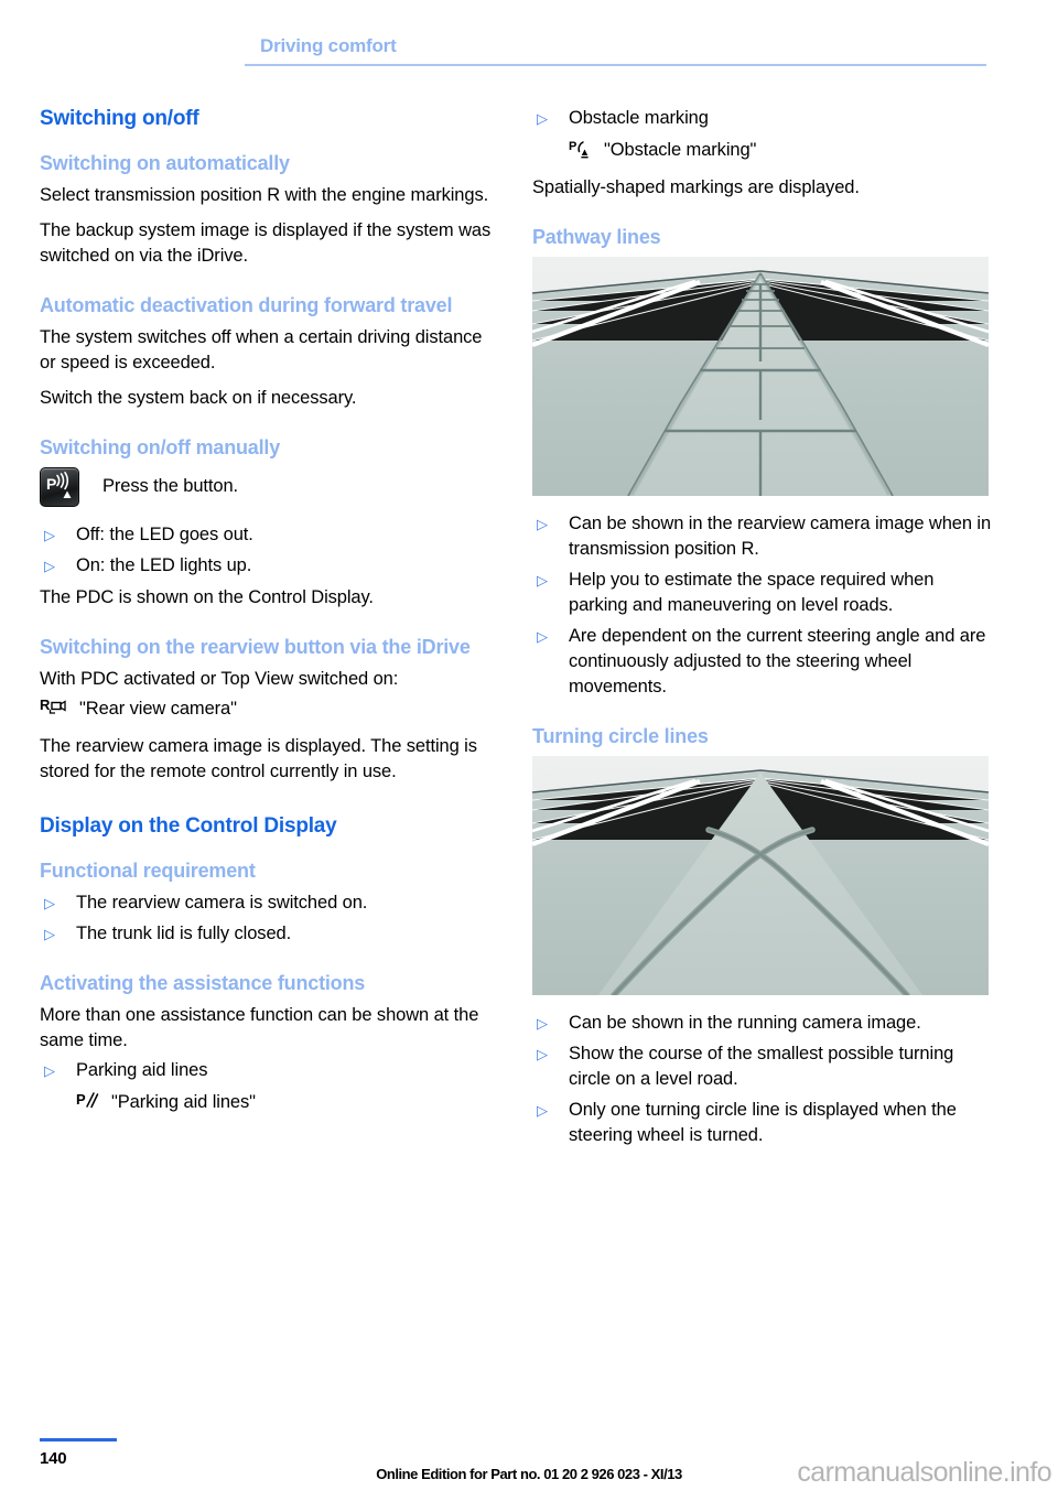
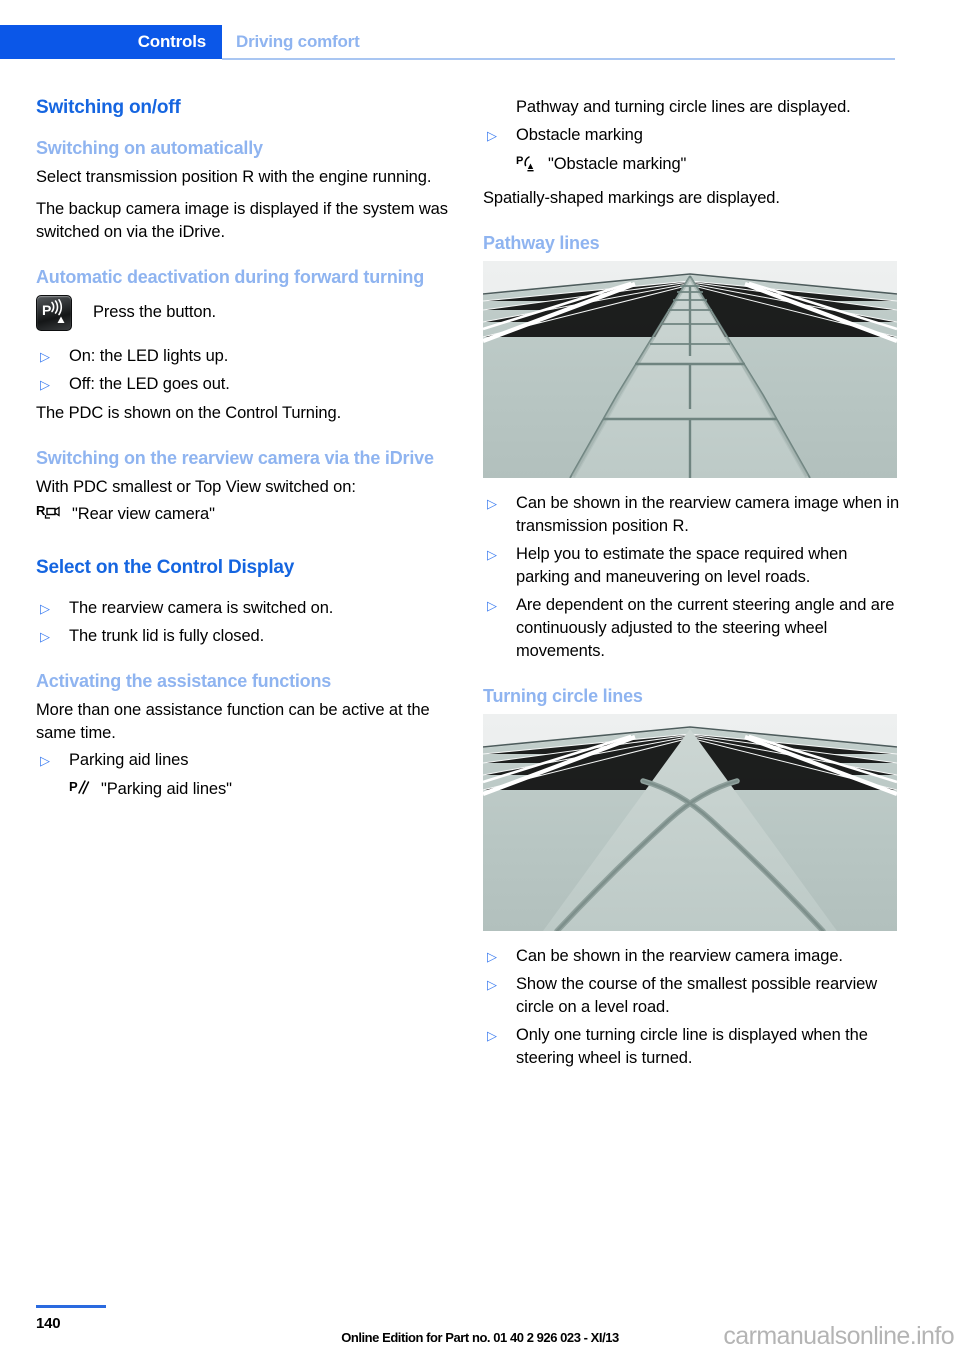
+ Controls
  Driving comfort
  Switching on/off
  Switching on automatically
- Select transmission position R with the engine markings.
+ Select transmission position R with the engine running.
- The backup system image is displayed if the system was switched on via the iDrive.
+ The backup camera image is displayed if the system was switched on via the iDrive.
- Automatic deactivation during forward travel
+ Automatic deactivation during forward turning
- The system switches off when a certain driving distance or speed is exceeded.
- Switch the system back on if necessary.
- Switching on/off manually
  P
  Press the button.
  ▷
- Off: the LED goes out.
+ On: the LED lights up.
  ▷
- On: the LED lights up.
+ Off: the LED goes out.
- The PDC is shown on the Control Display.
+ The PDC is shown on the Control Turning.
- Switching on the rearview button via the iDrive
+ Switching on the rearview camera via the iDrive
- With PDC activated or Top View switched on:
+ With PDC smallest or Top View switched on:
  R
  "Rear view camera"
- The rearview camera image is displayed. The setting is stored for the remote control currently in use.
- Display on the Control Display
+ Select on the Control Display
- Functional requirement
  ▷
  The rearview camera is switched on.
  ▷
  The trunk lid is fully closed.
  Activating the assistance functions
- More than one assistance function can be shown at the same time.
+ More than one assistance function can be active at the same time.
  ▷
  Parking aid lines
  P
  "Parking aid lines"
+ Pathway and turning circle lines are displayed.
  ▷
  Obstacle marking
  P
  "Obstacle marking"
  Spatially-shaped markings are displayed.
  Pathway lines
  ▷
  Can be shown in the rearview camera image when in transmission position R.
  ▷
  Help you to estimate the space required when parking and maneuvering on level roads.
  ▷
  Are dependent on the current steering angle and are continuously adjusted to the steering wheel movements.
  Turning circle lines
  ▷
- Can be shown in the running camera image.
+ Can be shown in the rearview camera image.
  ▷
- Show the course of the smallest possible turning circle on a level road.
+ Show the course of the smallest possible rearview circle on a level road.
  ▷
  Only one turning circle line is displayed when the steering wheel is turned.
  140
- Online Edition for Part no. 01 20 2 926 023 - XI/13
+ Online Edition for Part no. 01 40 2 926 023 - XI/13
  carmanualsonline.info
